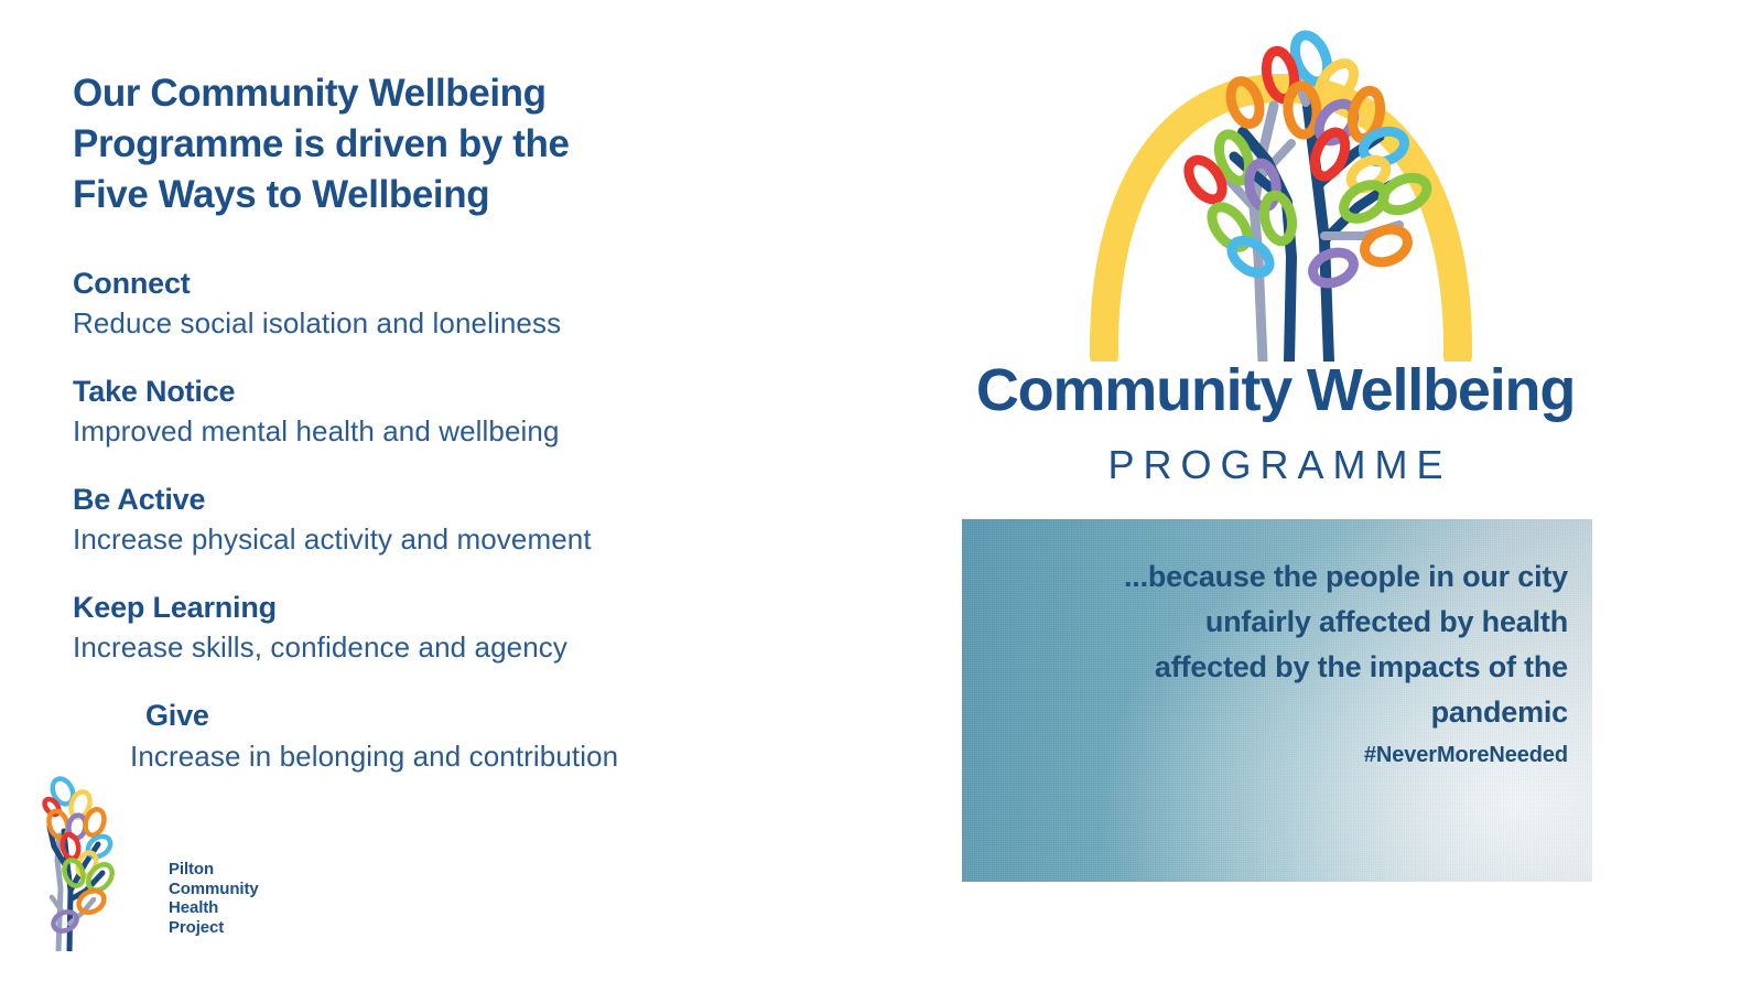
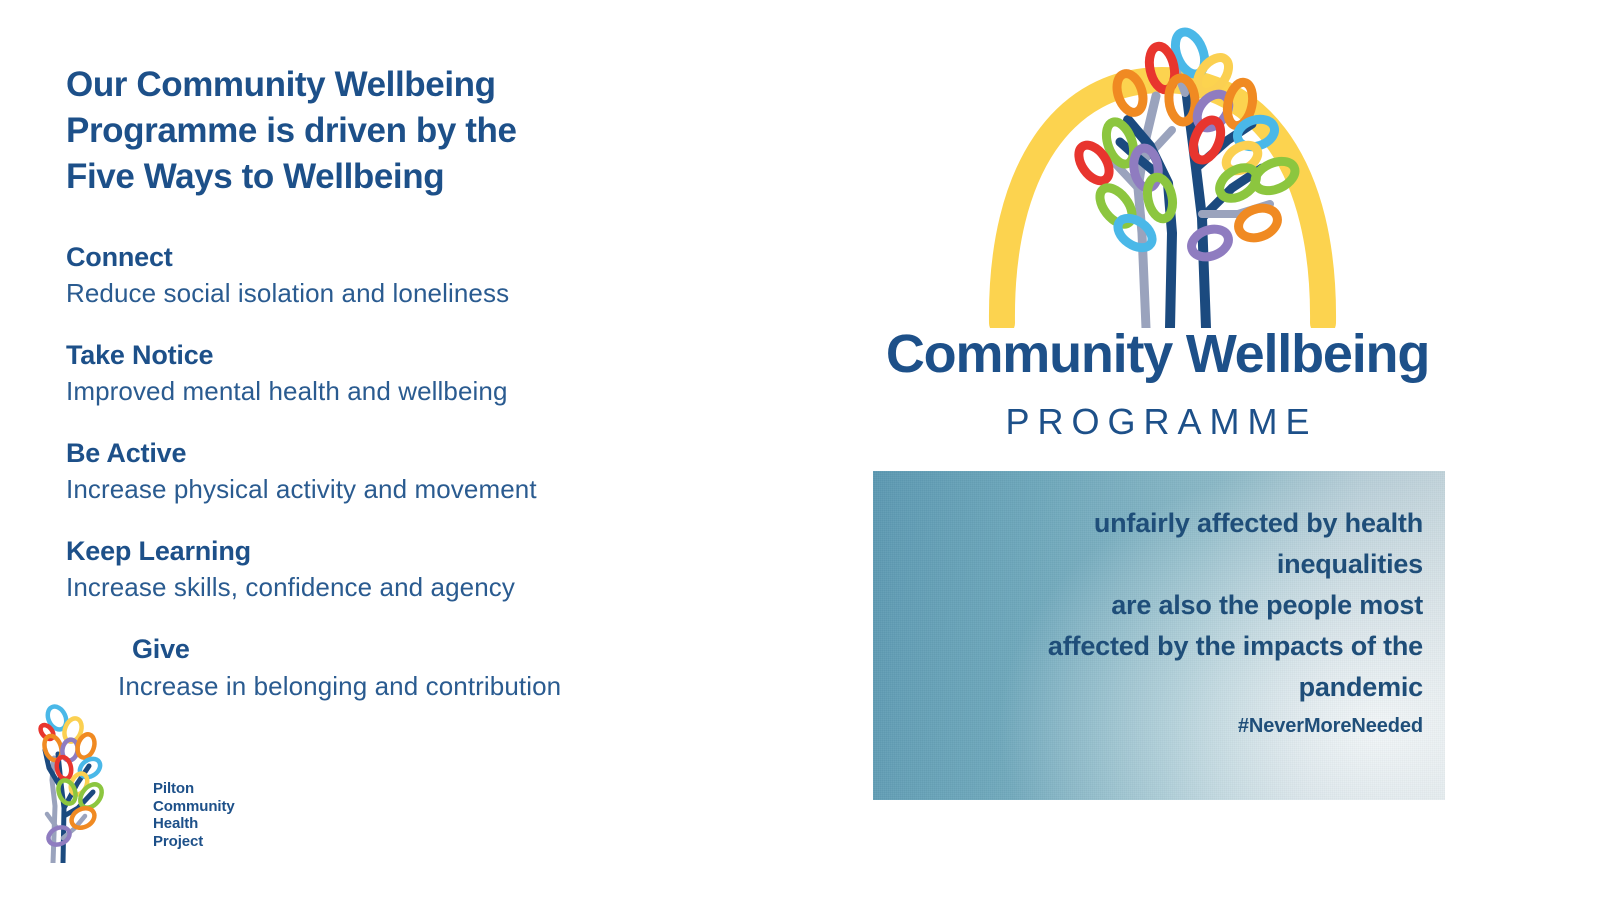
  Our Community Wellbeing
  Programme is driven by the
  Five Ways to Wellbeing
  Connect
  Reduce social isolation and loneliness
  Take Notice
  Improved mental health and wellbeing
  Be Active
  Increase physical activity and movement
  Keep Learning
  Increase skills, confidence and agency
  Give
  Increase in belonging and contribution
  Pilton
  Community
  Health
  Project
  Community Wellbeing
  PROGRAMME
- ...because the people in our city
  unfairly affected by health
+ inequalities
+ are also the people most
  affected by the impacts of the
  pandemic
  #NeverMoreNeeded
